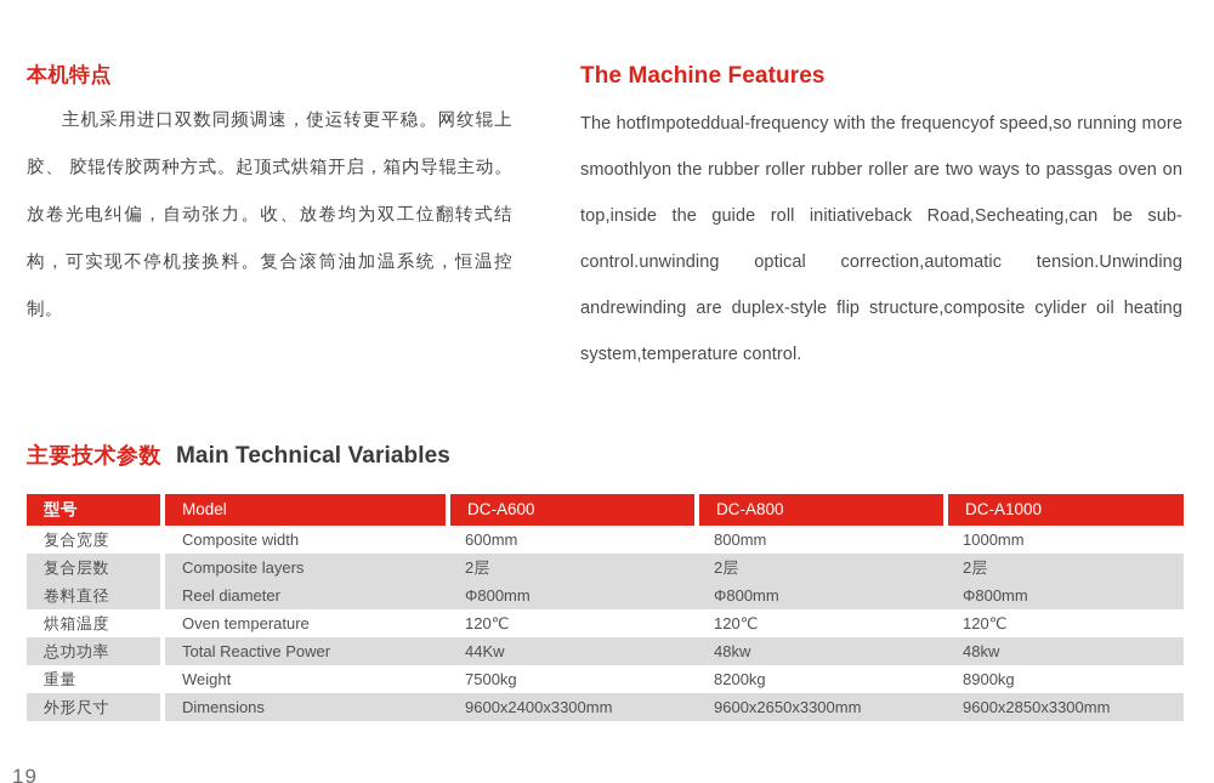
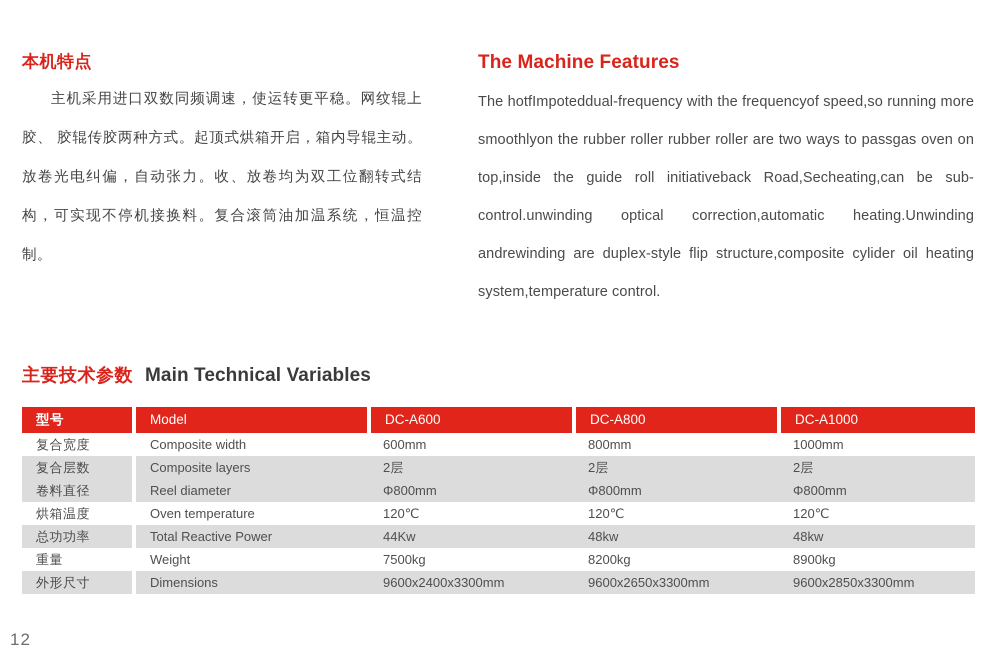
  本机特点
  主机采用进口双数同频调速，使运转更平稳。网纹辊上胶、 胶辊传胶两种方式。起顶式烘箱开启，箱内导辊主动。放卷光电纠偏，自动张力。收、放卷均为双工位翻转式结构，可实现不停机接换料。复合滚筒油加温系统，恒温控制。
  The Machine Features
- The hotfImpoteddual-frequency with the frequencyof speed,so running more smoothlyon the rubber roller rubber roller are two ways to passgas oven on top,inside the guide roll initiativeback Road,Secheating,can be sub-control.unwinding optical correction,automatic tension.Unwinding andrewinding are duplex-style flip structure,composite cylider oil heating system,temperature control.
+ The hotfImpoteddual-frequency with the frequencyof speed,so running more smoothlyon the rubber roller rubber roller are two ways to passgas oven on top,inside the guide roll initiativeback Road,Secheating,can be sub-control.unwinding optical correction,automatic heating.Unwinding andrewinding are duplex-style flip structure,composite cylider oil heating system,temperature control.
  主要技术参数 Main Technical Variables
  型号	Model	DC-A600	DC-A800	DC-A1000
  复合宽度	Composite width	600mm	800mm	1000mm
  复合层数	Composite layers	2层	2层	2层
  卷料直径	Reel diameter	Φ800mm	Φ800mm	Φ800mm
  烘箱温度	Oven temperature	120℃	120℃	120℃
  总功功率	Total Reactive Power	44Kw	48kw	48kw
  重量	Weight	7500kg	8200kg	8900kg
  外形尺寸	Dimensions	9600x2400x3300mm	9600x2650x3300mm	9600x2850x3300mm
- 19
+ 12
